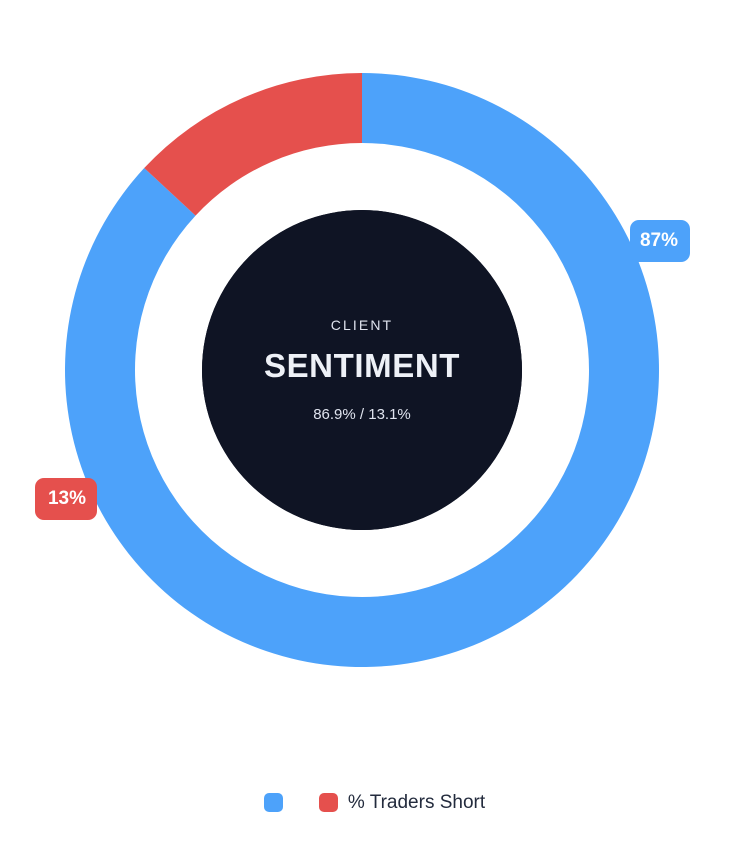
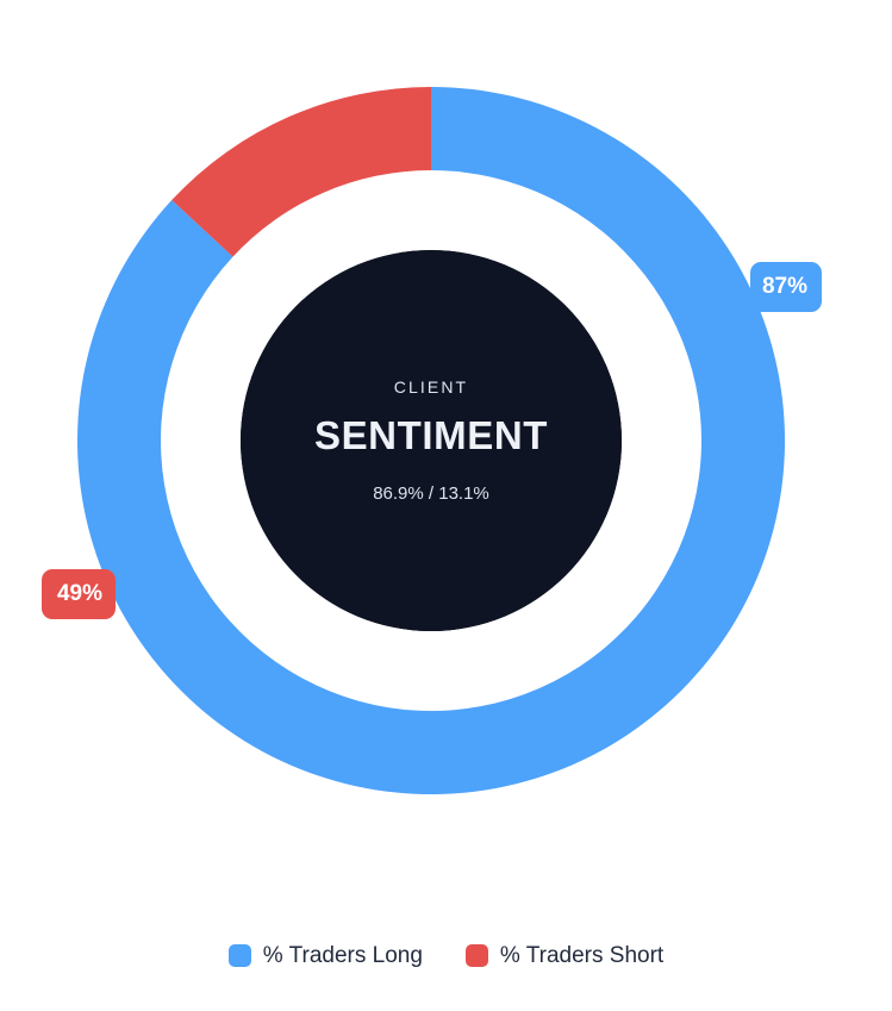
  CLIENT
  SENTIMENT
  86.9% / 13.1%
  87%
- 13%
+ 49%
+ % Traders Long
  % Traders Short
